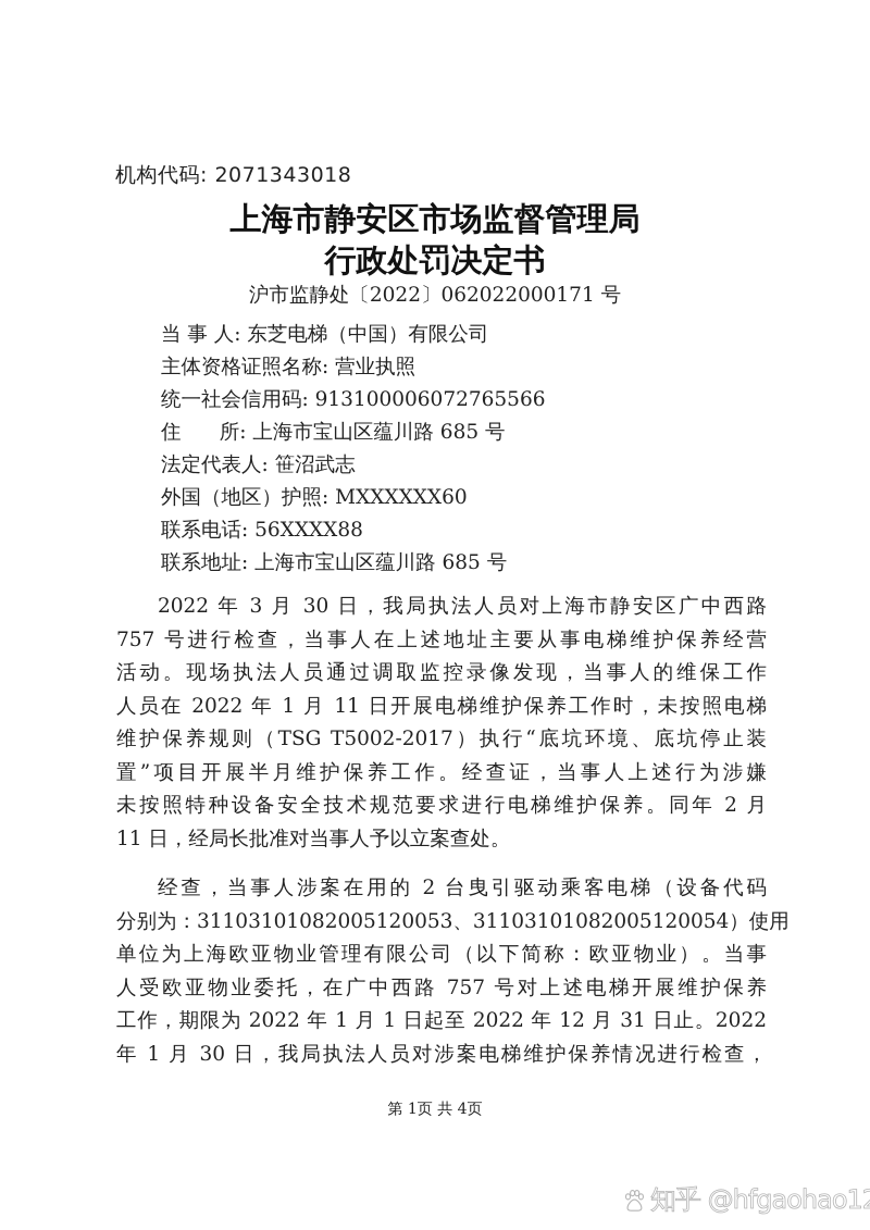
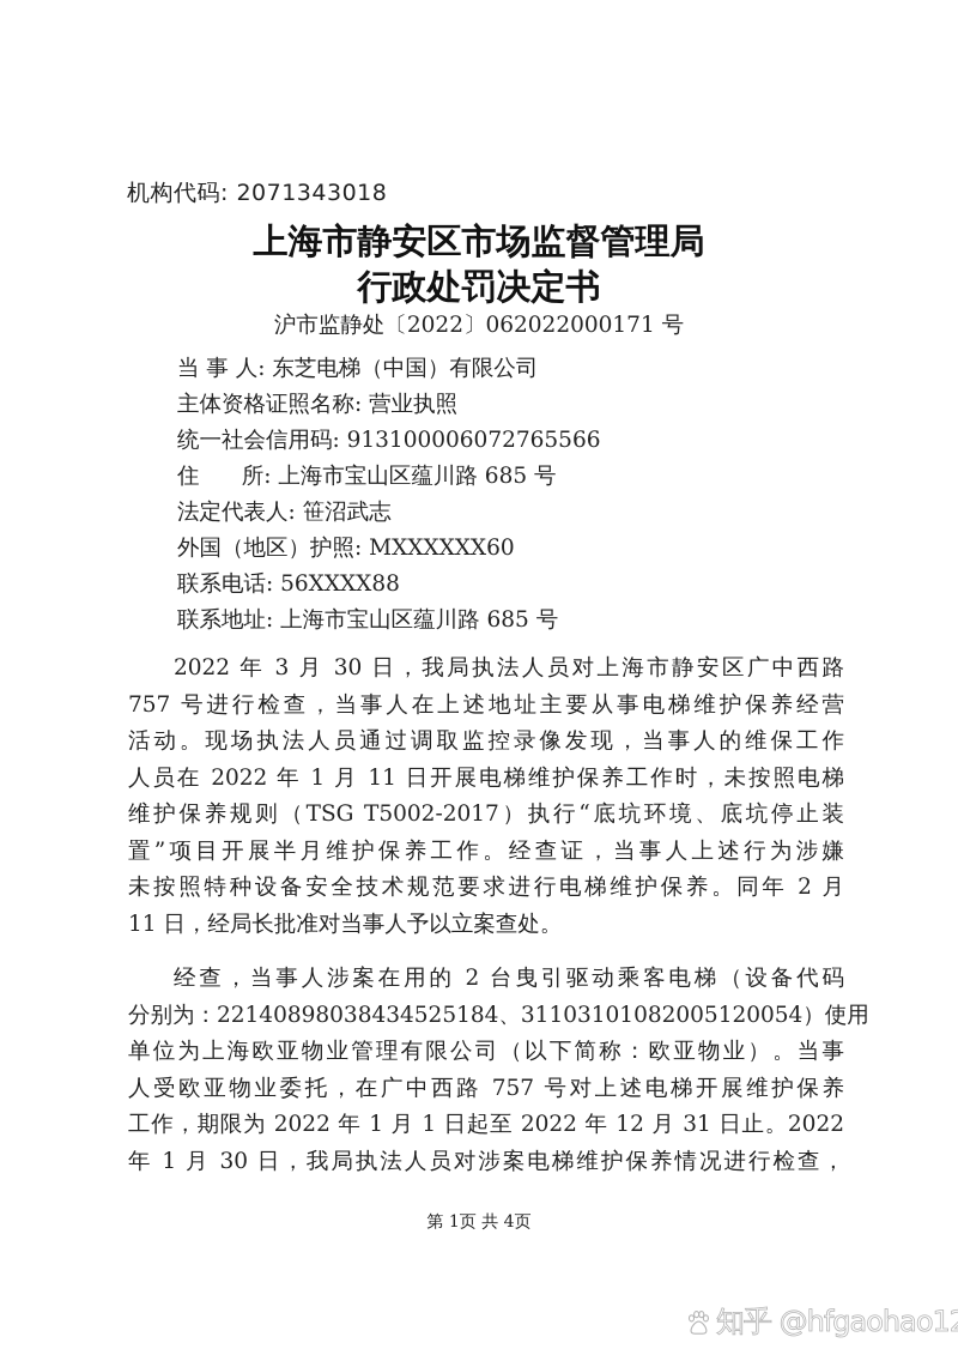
  机构代码: 2071343018
  上海市静安区市场监督管理局
  行政处罚决定书
  沪市监静处〔2022〕062022000171 号
  当 事 人: 东芝电梯（中国）有限公司
  主体资格证照名称: 营业执照
  统一社会信用码: 913100006072765566
  住 所: 上海市宝山区蕴川路 685 号
  法定代表人: 笹沼武志
  外国（地区）护照: MXXXXXX60
  联系电话: 56XXXX88
  联系地址: 上海市宝山区蕴川路 685 号
  2022 年 3 月 30 日，我局执法人员对上海市静安区广中西路
  757 号进行检查，当事人在上述地址主要从事电梯维护保养经营
  活动。现场执法人员通过调取监控录像发现，当事人的维保工作
  人员在 2022 年 1 月 11 日开展电梯维护保养工作时，未按照电梯
  维护保养规则（TSG T5002-2017）执行“底坑环境、底坑停止装
  置”项目开展半月维护保养工作。经查证，当事人上述行为涉嫌
  未按照特种设备安全技术规范要求进行电梯维护保养。同年 2 月
  11 日，经局长批准对当事人予以立案查处。
  经查，当事人涉案在用的 2 台曳引驱动乘客电梯（设备代码
- 分别为：31103101082005120053、31103101082005120054）使用
+ 分别为：22140898038434525184、31103101082005120054）使用
  单位为上海欧亚物业管理有限公司（以下简称：欧亚物业）。当事
  人受欧亚物业委托，在广中西路 757 号对上述电梯开展维护保养
  工作，期限为 2022 年 1 月 1 日起至 2022 年 12 月 31 日止。2022
  年 1 月 30 日，我局执法人员对涉案电梯维护保养情况进行检查，
  第 1页 共 4页
  知乎 @hfgaohao1
